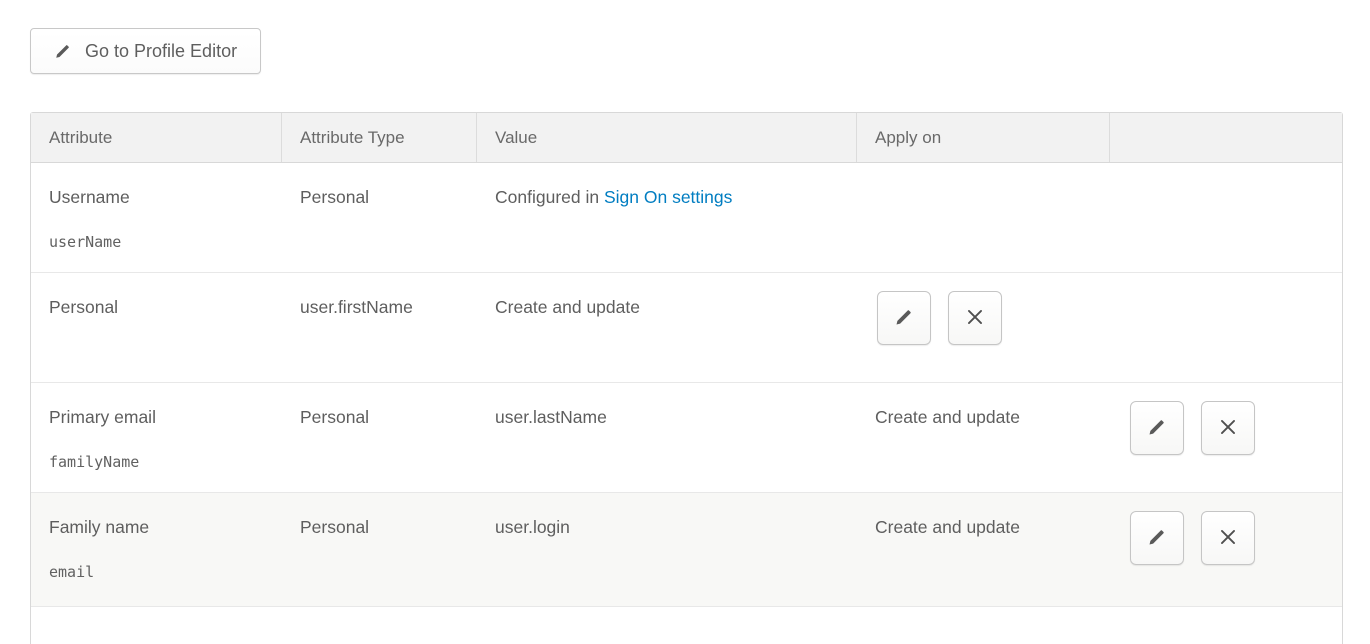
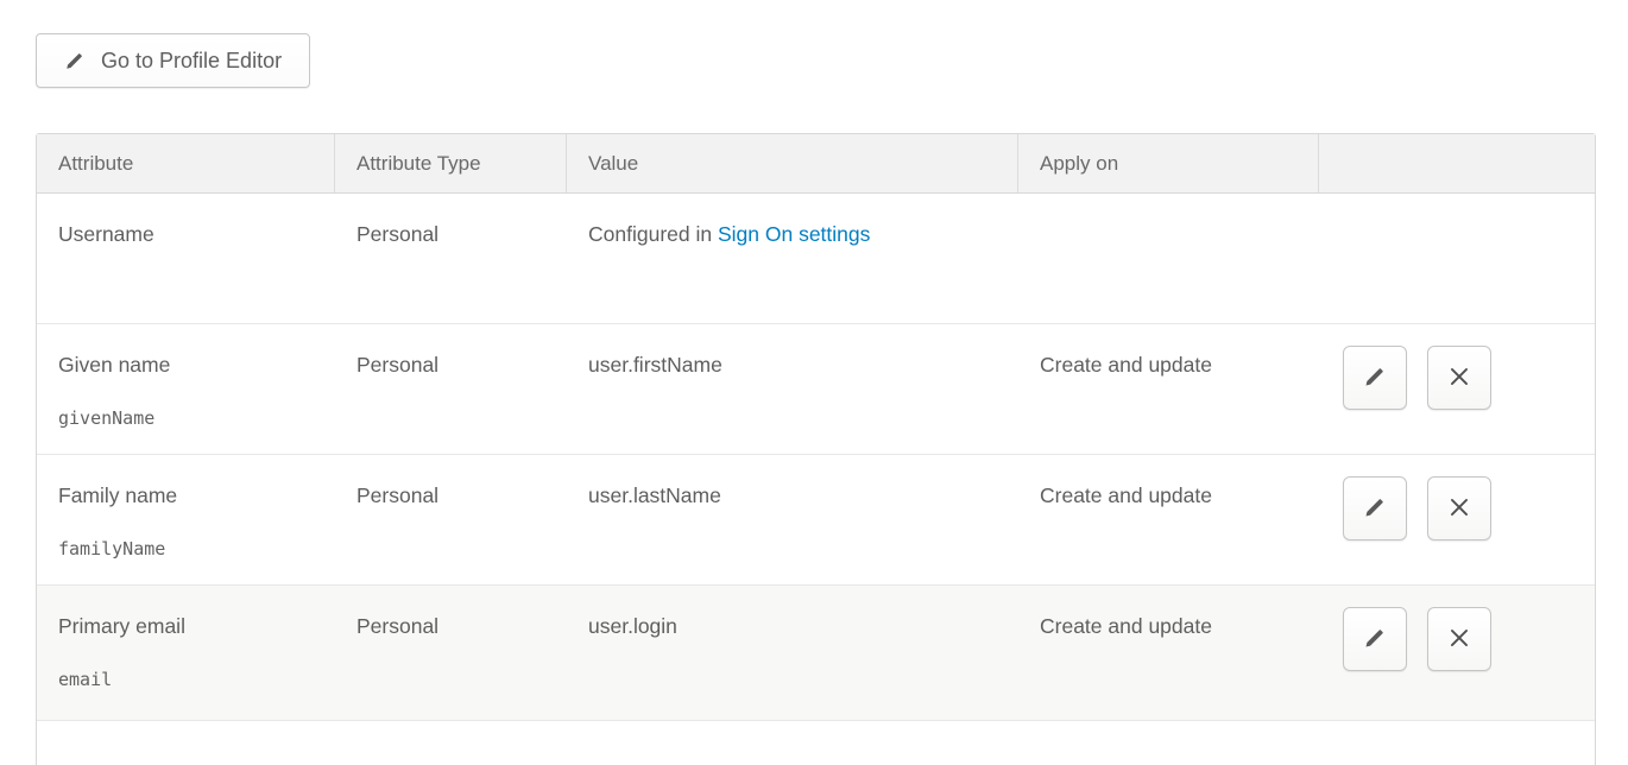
  Go to Profile Editor
  Attribute
  Attribute Type
  Value
  Apply on
  Username
- userName
  Personal
  Configured in Sign On settings
+ Given name
+ givenName
  Personal
  user.firstName
  Create and update
- Primary email
+ Family name
  familyName
  Personal
  user.lastName
  Create and update
- Family name
+ Primary email
  email
  Personal
  user.login
  Create and update
